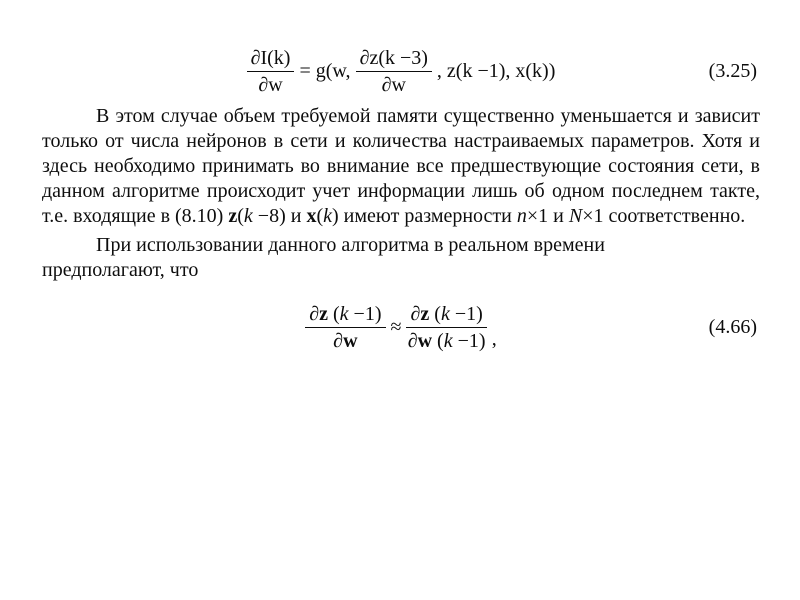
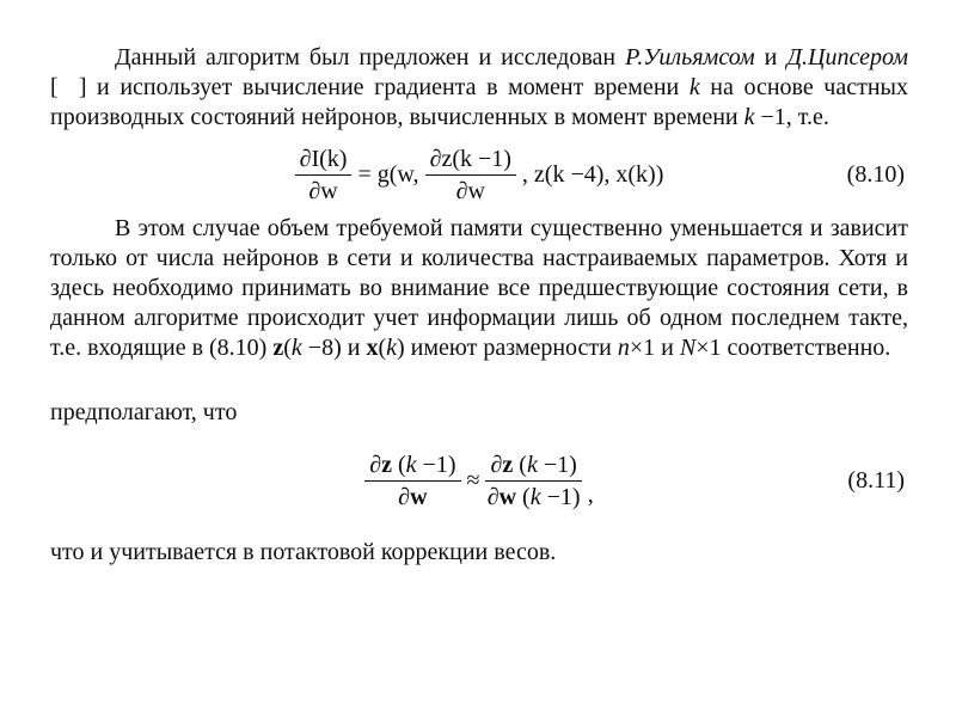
+ Данный алгоритм был предложен и исследован Р.Уильямсом и Д.Ципсером [ ] и использует вычисление градиента в момент времени k на основе частных производных состояний нейронов, вычисленных в момент времени k −1, т.е.
  ∂I(k)
  ∂w
  = g(w,
- ∂z(k −3)
+ ∂z(k −1)
  ∂w
- , z(k −1), x(k))
+ , z(k −4), x(k))
- (3.25)
+ (8.10)
  В этом случае объем требуемой памяти существенно уменьшается и зависит только от числа нейронов в сети и количества настраиваемых параметров. Хотя и здесь необходимо принимать во внимание все предшествующие состояния сети, в данном алгоритме происходит учет информации лишь об одном последнем такте, т.е. входящие в (8.10) z(k −8) и x(k) имеют размерности n×1 и N×1 соответственно.
- При использовании данного алгоритма в реальном времени
  предполагают, что
  ∂z (k −1)
  ∂w
  ≈
  ∂z (k −1)
  ∂w (k −1)
  ,
- (4.66)
+ (8.11)
+ что и учитывается в потактовой коррекции весов.
